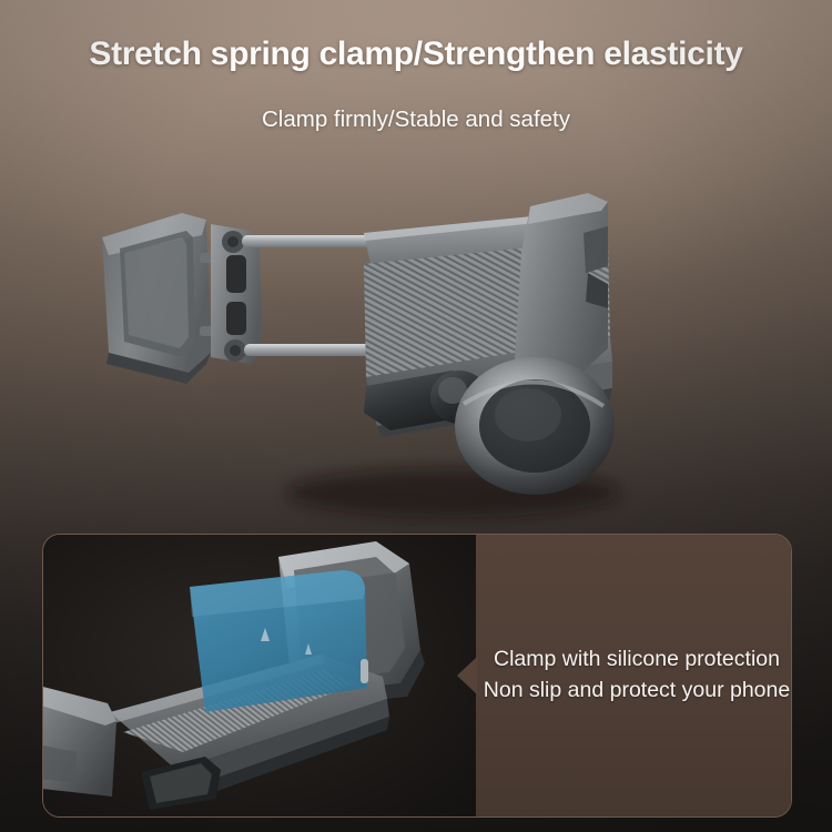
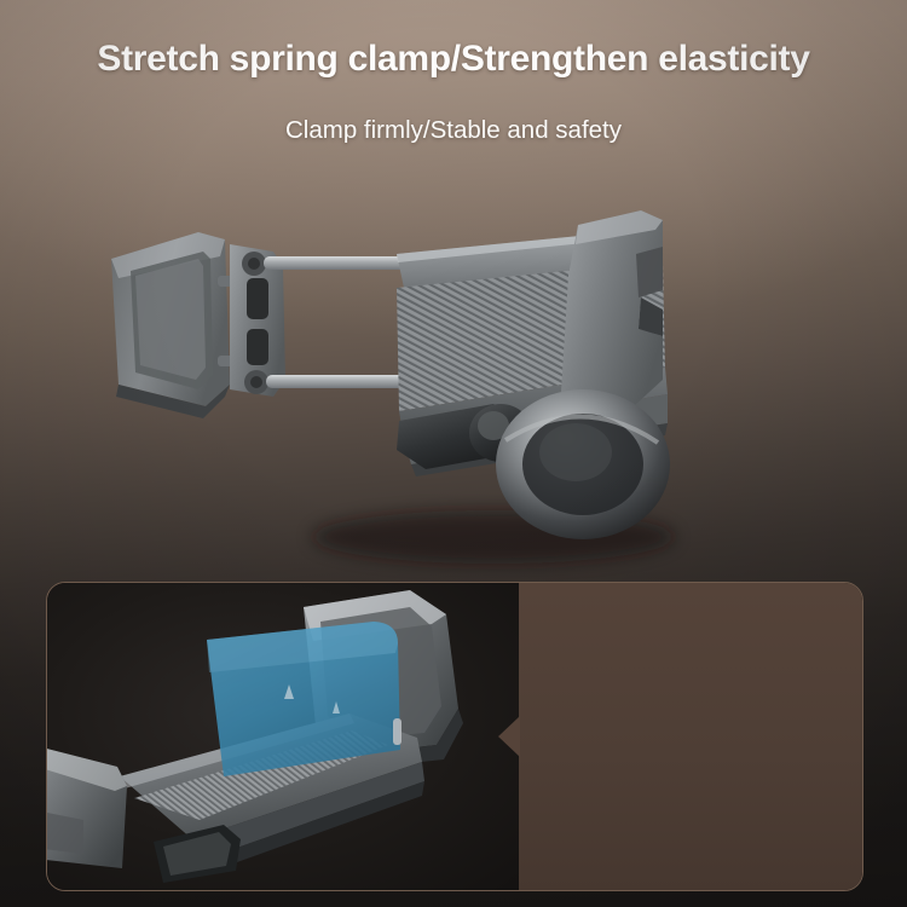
- Clamp with silicone protection
- Non slip and protect your phone
